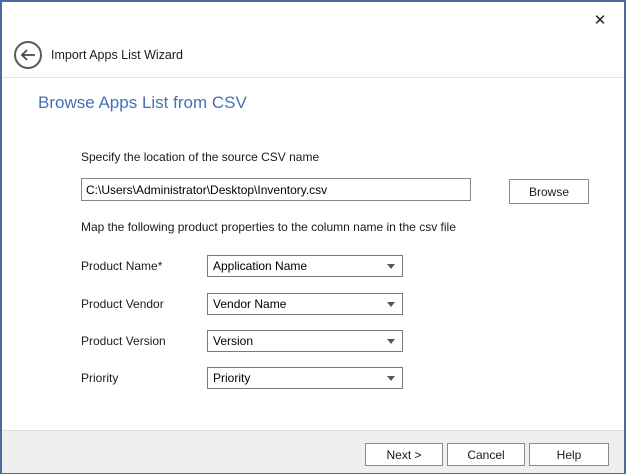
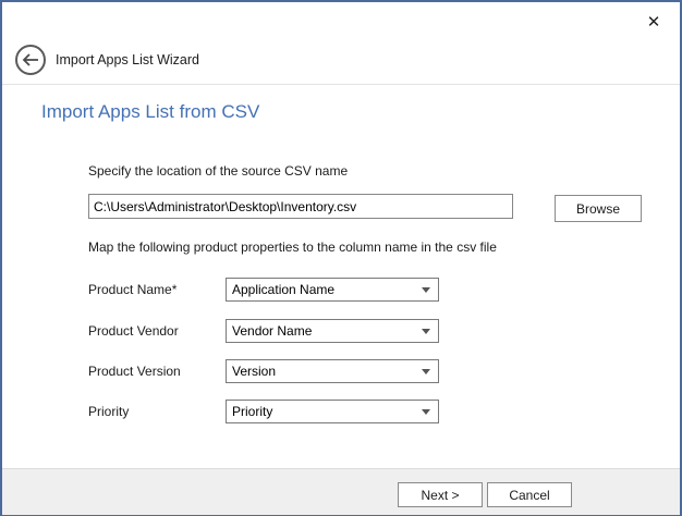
  ✕
  Import Apps List Wizard
- Browse Apps List from CSV
+ Import Apps List from CSV
  Specify the location of the source CSV name
  C:\Users\Administrator\Desktop\Inventory.csv
  Browse
  Map the following product properties to the column name in the csv file
  Product Name*
  Application Name
  Product Vendor
  Vendor Name
  Product Version
  Version
  Priority
  Priority
  Next >
  Cancel
- Help
